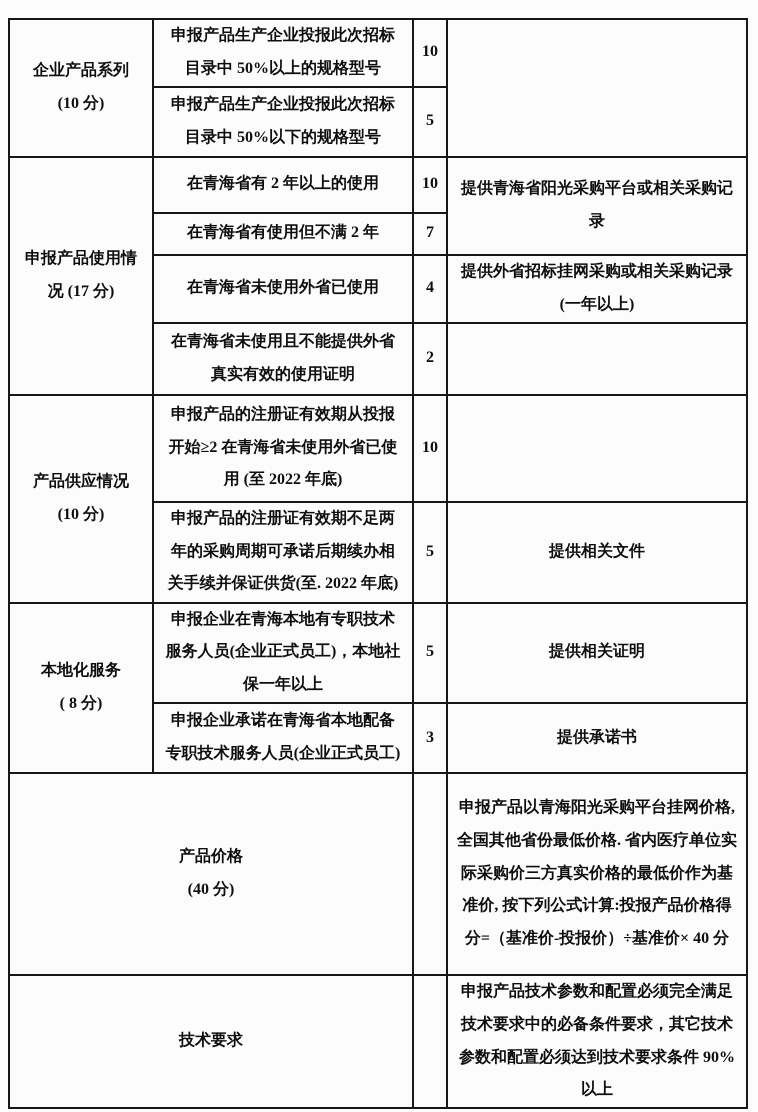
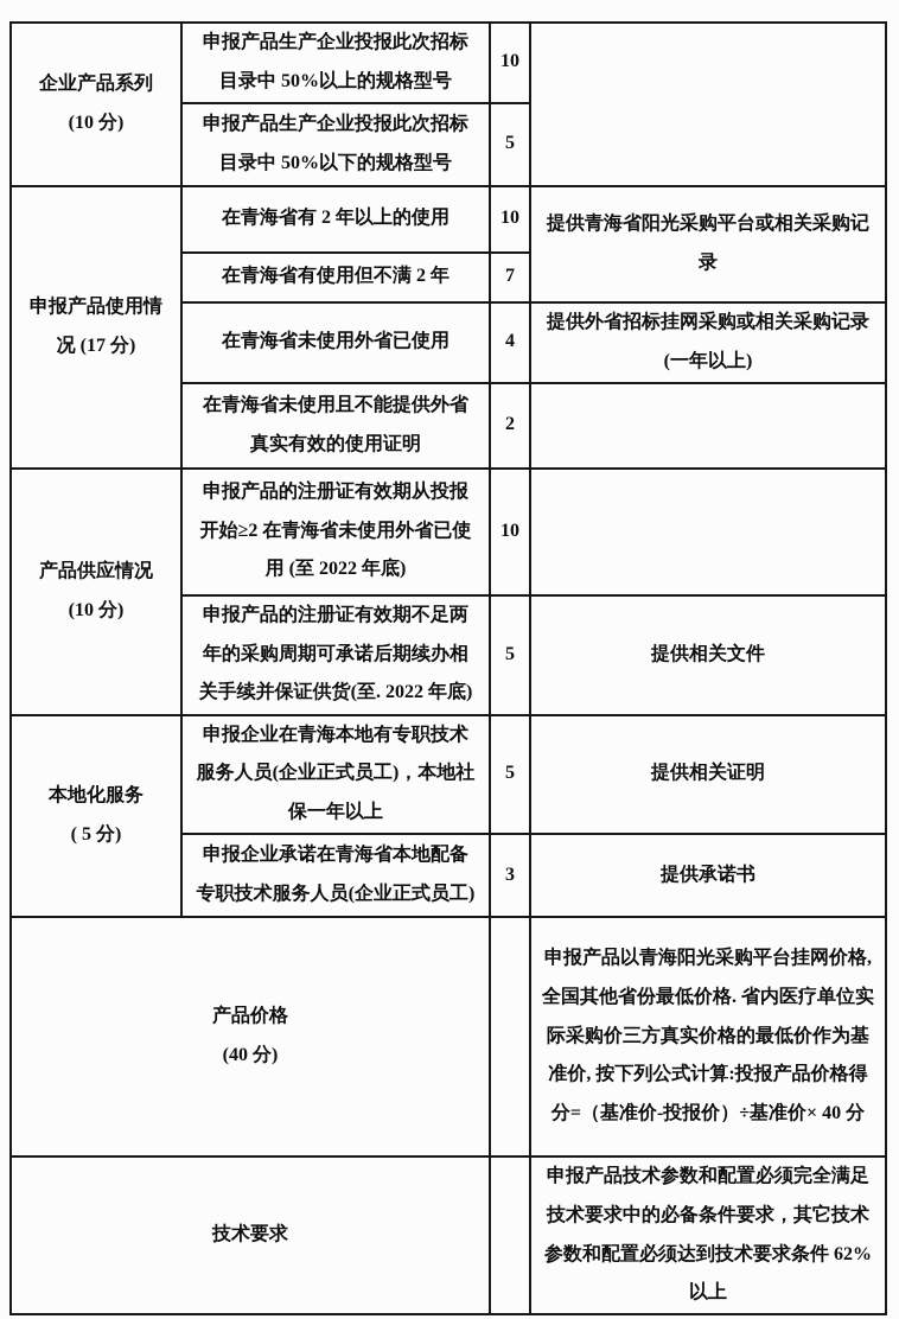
  企业产品系列 (10 分)	申报产品生产企业投报此次招标目录中 50%以上的规格型号	10
  申报产品生产企业投报此次招标目录中 50%以下的规格型号	5
  申报产品使用情 况 (17 分)	在青海省有 2 年以上的使用	10	提供青海省阳光采购平台或相关采购记录
  在青海省有使用但不满 2 年	7
  在青海省未使用外省已使用	4	提供外省招标挂网采购或相关采购记录(一年以上)
  在青海省未使用且不能提供外省真实有效的使用证明	2
  产品供应情况 (10 分)	申报产品的注册证有效期从投报开始≥2 在青海省未使用外省已使用 (至 2022 年底)	10
  申报产品的注册证有效期不足两年的采购周期可承诺后期续办相关手续并保证供货(至. 2022 年底)	5	提供相关文件
- 本地化服务 ( 8 分)	申报企业在青海本地有专职技术服务人员(企业正式员工)，本地社保一年以上	5	提供相关证明
+ 本地化服务 ( 5 分)	申报企业在青海本地有专职技术服务人员(企业正式员工)，本地社保一年以上	5	提供相关证明
  申报企业承诺在青海省本地配备专职技术服务人员(企业正式员工)	3	提供承诺书
  产品价格 (40 分)		申报产品以青海阳光采购平台挂网价格, 全国其他省份最低价格. 省内医疗单位实际采购价三方真实价格的最低价作为基准价, 按下列公式计算:投报产品价格得分=（基准价-投报价）÷基准价× 40 分
- 技术要求		申报产品技术参数和配置必须完全满足技术要求中的必备条件要求，其它技术参数和配置必须达到技术要求条件 90% 以上
+ 技术要求		申报产品技术参数和配置必须完全满足技术要求中的必备条件要求，其它技术参数和配置必须达到技术要求条件 62% 以上
